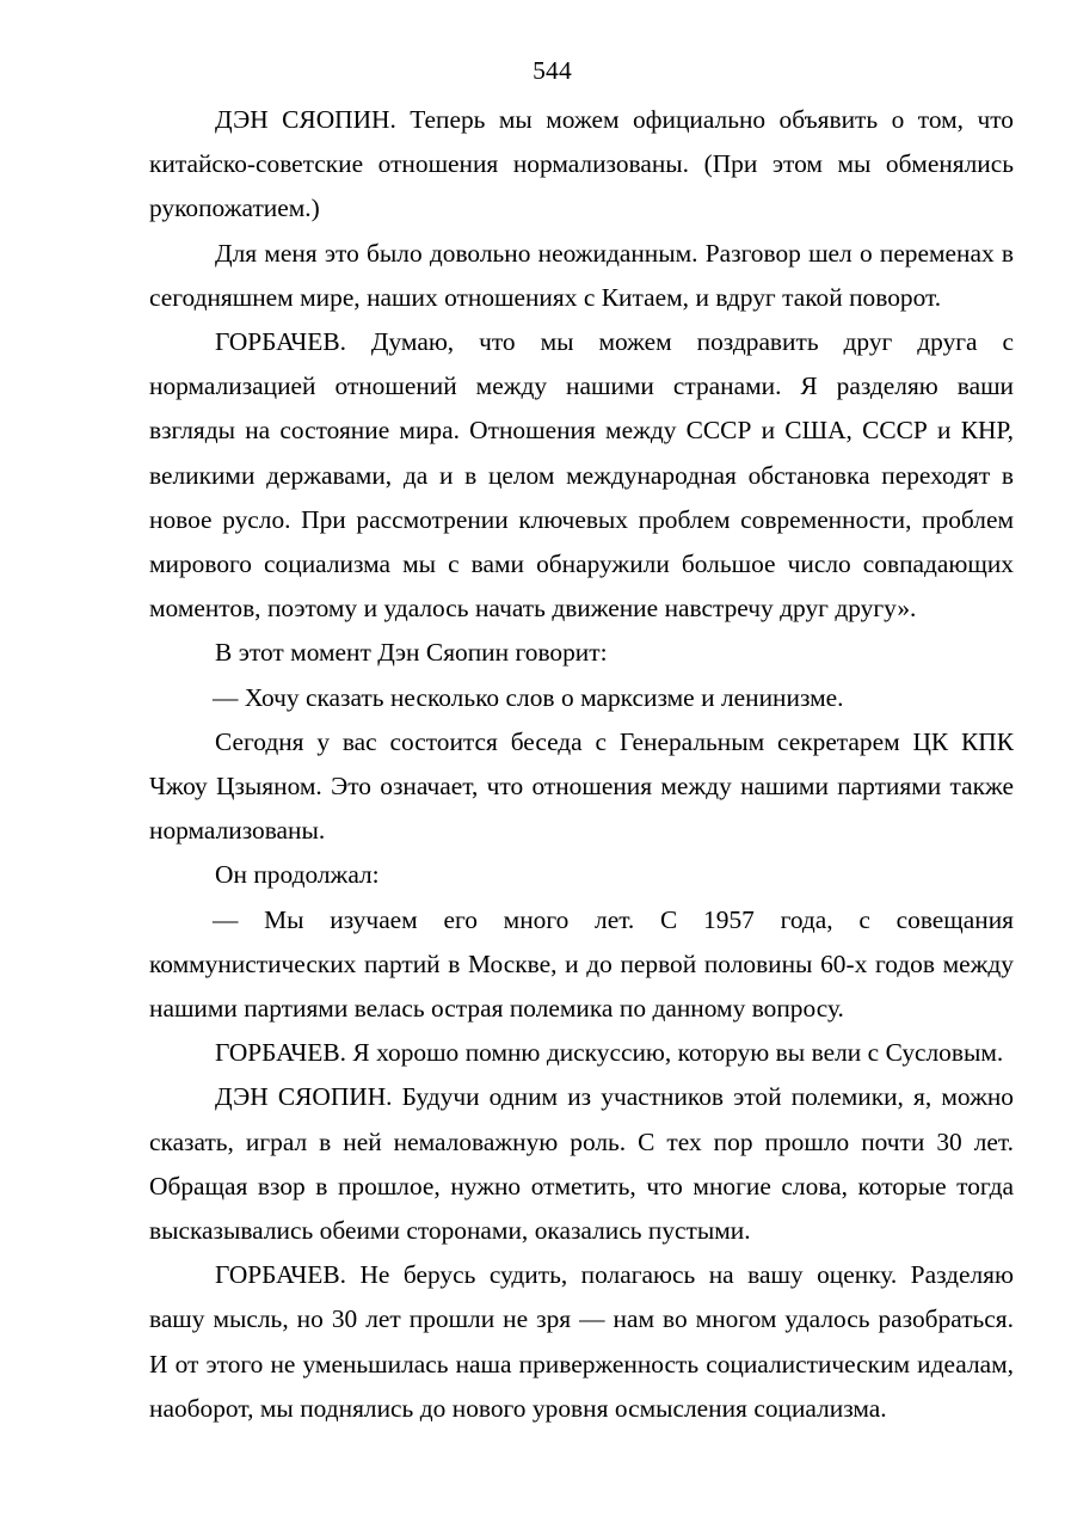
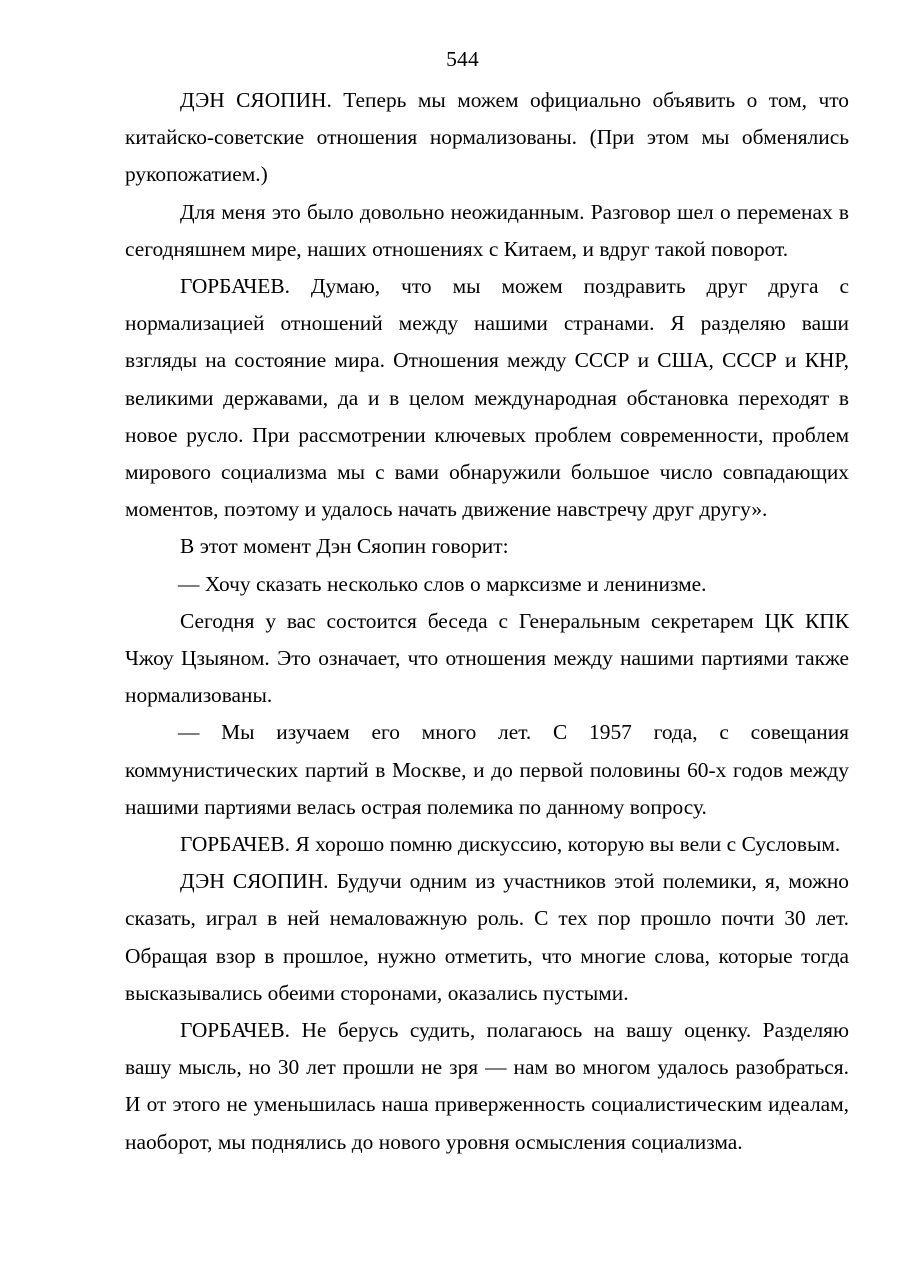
  544
  ДЭН СЯОПИН. Теперь мы можем официально объявить о том, что китайско-советские отношения нормализованы. (При этом мы обменялись рукопожатием.)
  Для меня это было довольно неожиданным. Разговор шел о переменах в сегодняшнем мире, наших отношениях с Китаем, и вдруг такой поворот.
  ГОРБАЧЕВ. Думаю, что мы можем поздравить друг друга с нормализацией отношений между нашими странами. Я разделяю ваши взгляды на состояние мира. Отношения между СССР и США, СССР и КНР, великими державами, да и в целом международная обстановка переходят в новое русло. При рассмотрении ключевых проблем современности, проблем мирового социализма мы с вами обнаружили большое число совпадающих моментов, поэтому и удалось начать движение навстречу друг другу».
  В этот момент Дэн Сяопин говорит:
  — Хочу сказать несколько слов о марксизме и ленинизме.
  Сегодня у вас состоится беседа с Генеральным секретарем ЦК КПК Чжоу Цзыяном. Это означает, что отношения между нашими партиями также нормализованы.
- Он продолжал:
  — Мы изучаем его много лет. С 1957 года, с совещания коммунистических партий в Москве, и до первой половины 60-х годов между нашими партиями велась острая полемика по данному вопросу.
  ГОРБАЧЕВ. Я хорошо помню дискуссию, которую вы вели с Сусловым.
  ДЭН СЯОПИН. Будучи одним из участников этой полемики, я, можно сказать, играл в ней немаловажную роль. С тех пор прошло почти 30 лет. Обращая взор в прошлое, нужно отметить, что многие слова, которые тогда высказывались обеими сторонами, оказались пустыми.
  ГОРБАЧЕВ. Не берусь судить, полагаюсь на вашу оценку. Разделяю вашу мысль, но 30 лет прошли не зря — нам во многом удалось разобраться. И от этого не уменьшилась наша приверженность социалистическим идеалам, наоборот, мы поднялись до нового уровня осмысления социализма.
